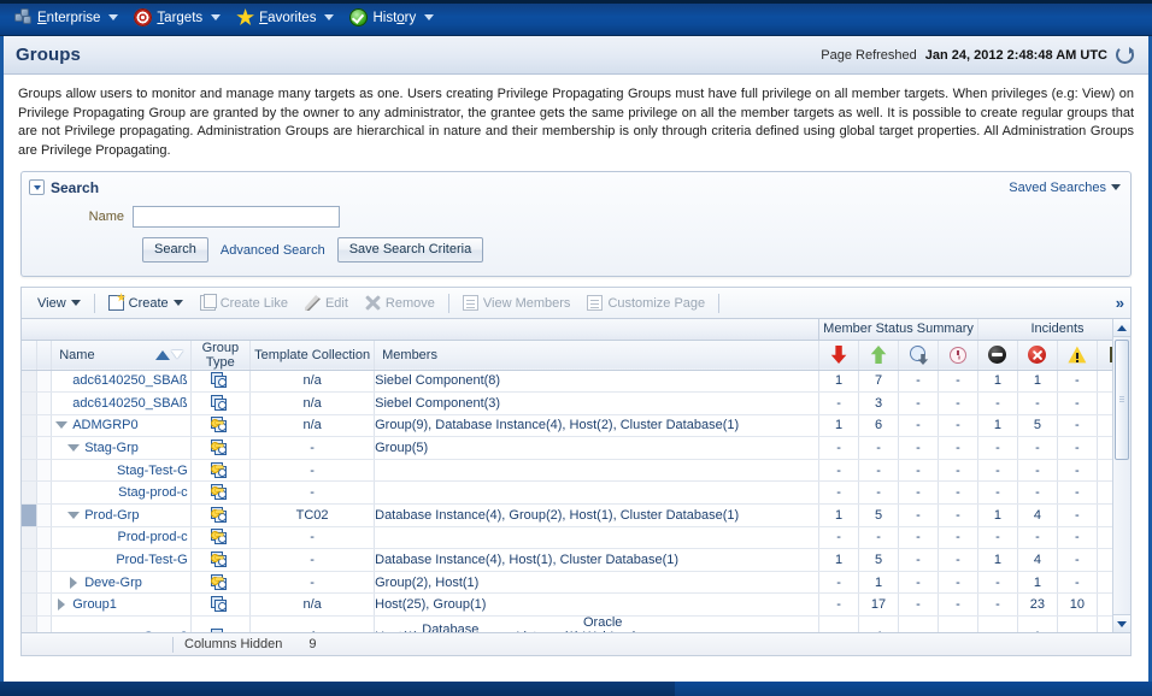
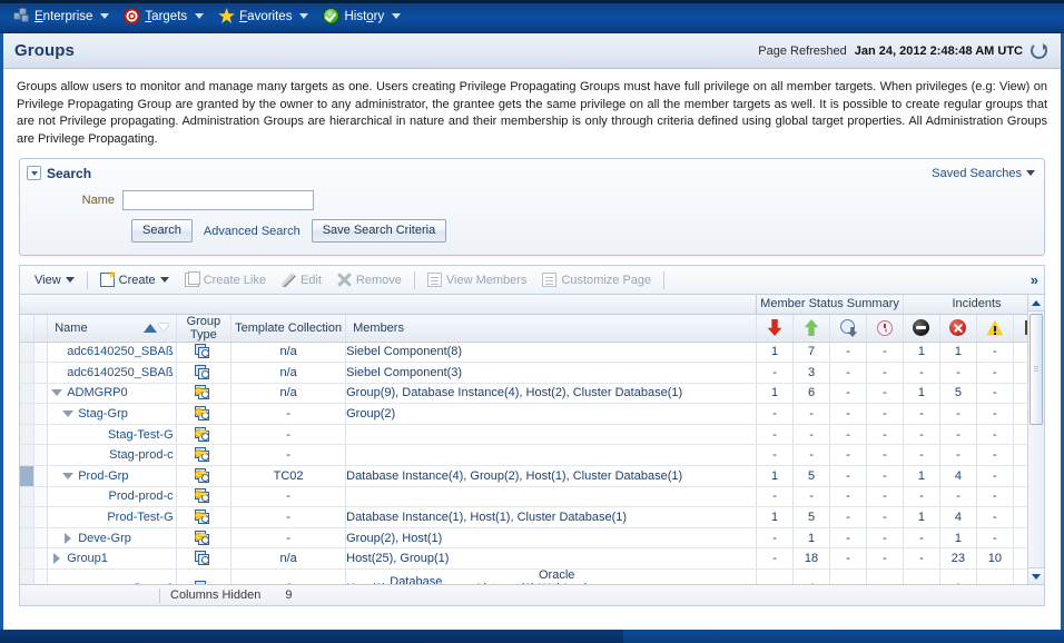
  Enterprise
  Targets
  Favorites
  History
  Groups
  Page Refreshed
  Jan 24, 2012 2:48:48 AM UTC
  Groups allow users to monitor and manage many targets as one. Users creating Privilege Propagating Groups must have full privilege on all member targets. When privileges (e.g: View) on Privilege Propagating Group are granted by the owner to any administrator, the grantee gets the same privilege on all the member targets as well. It is possible to create regular groups that are not Privilege propagating. Administration Groups are hierarchical in nature and their membership is only through criteria defined using global target properties. All Administration Groups are Privilege Propagating.
  Search
  Saved Searches
  Name
  Search
  Advanced Search
  Save Search Criteria
  View
  Create
  Create Like
  Edit
  Remove
  View Members
  Customize Page
  »
  	Member Status Summary	Incidents
  		Name	Group Type	Template Collection	Members
  		adc6140250_SBAß		n/a	Siebel Component(8)	1	7	-	-	1	1	-
  		adc6140250_SBAß		n/a	Siebel Component(3)	-	3	-	-	-	-	-
  		ADMGRP0		n/a	Group(9), Database Instance(4), Host(2), Cluster Database(1)	1	6	-	-	1	5	-
- 		Stag-Grp		-	Group(5)	-	-	-	-	-	-	-
+ 		Stag-Grp		-	Group(2)	-	-	-	-	-	-	-
  		Stag-Test-G		-		-	-	-	-	-	-	-
  		Stag-prod-с		-		-	-	-	-	-	-	-
  		Prod-Grp		TC02	Database Instance(4), Group(2), Host(1), Cluster Database(1)	1	5	-	-	1	4	-
  		Prod-prod-с		-		-	-	-	-	-	-	-
- 		Prod-Test-G		-	Database Instance(4), Host(1), Cluster Database(1)	1	5	-	-	1	4	-
+ 		Prod-Test-G		-	Database Instance(1), Host(1), Cluster Database(1)	1	5	-	-	1	4	-
  		Deve-Grp		-	Group(2), Host(1)	-	1	-	-	-	1	-
- 		Group1		n/a	Host(25), Group(1)	-	17	-	-	-	23	10
+ 		Group1		n/a	Host(25), Group(1)	-	18	-	-	-	23	10
  Columns Hidden
  9
